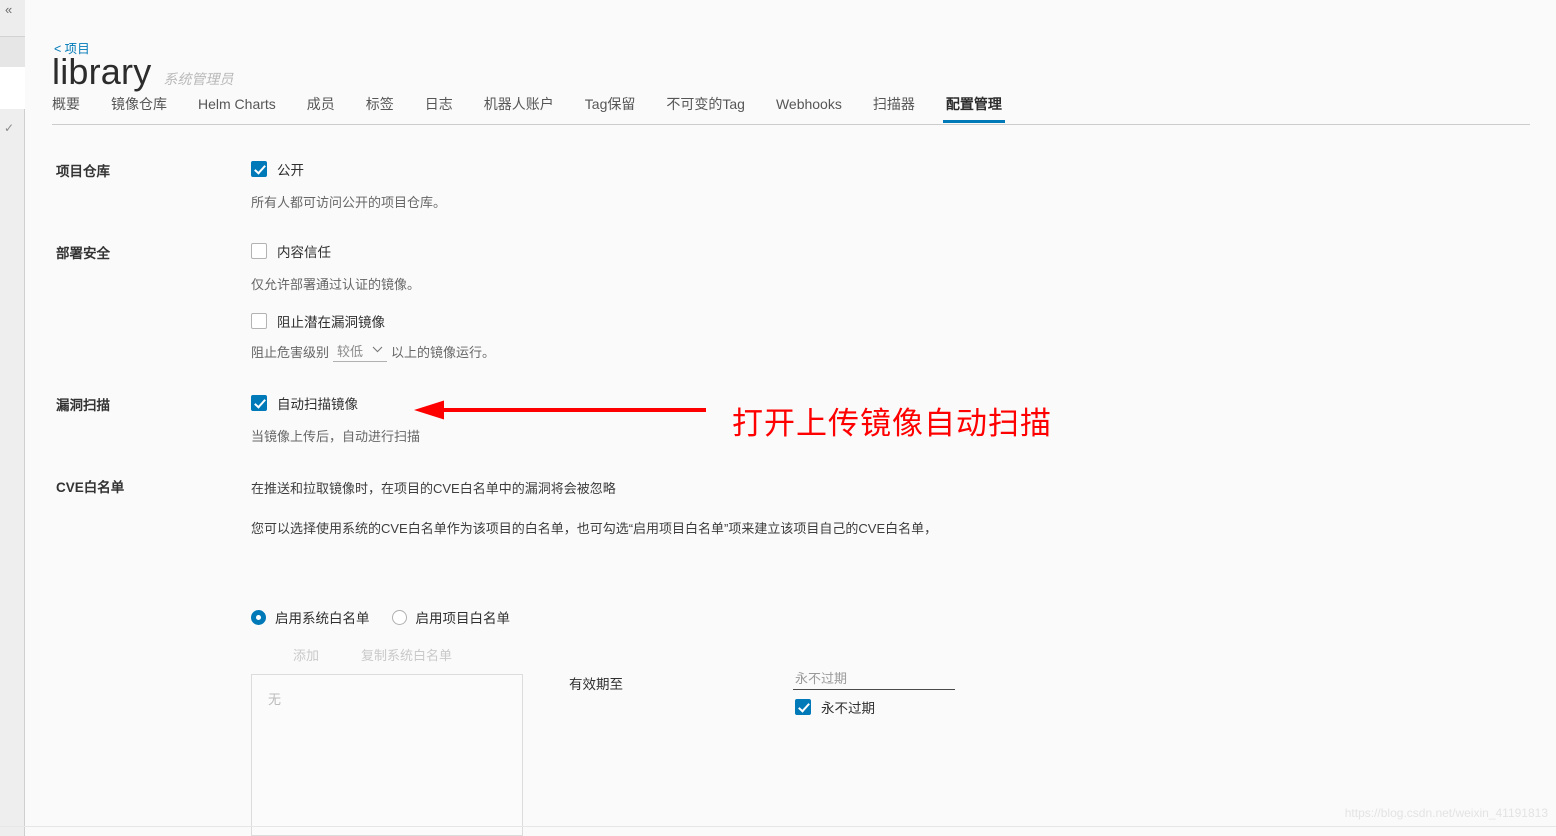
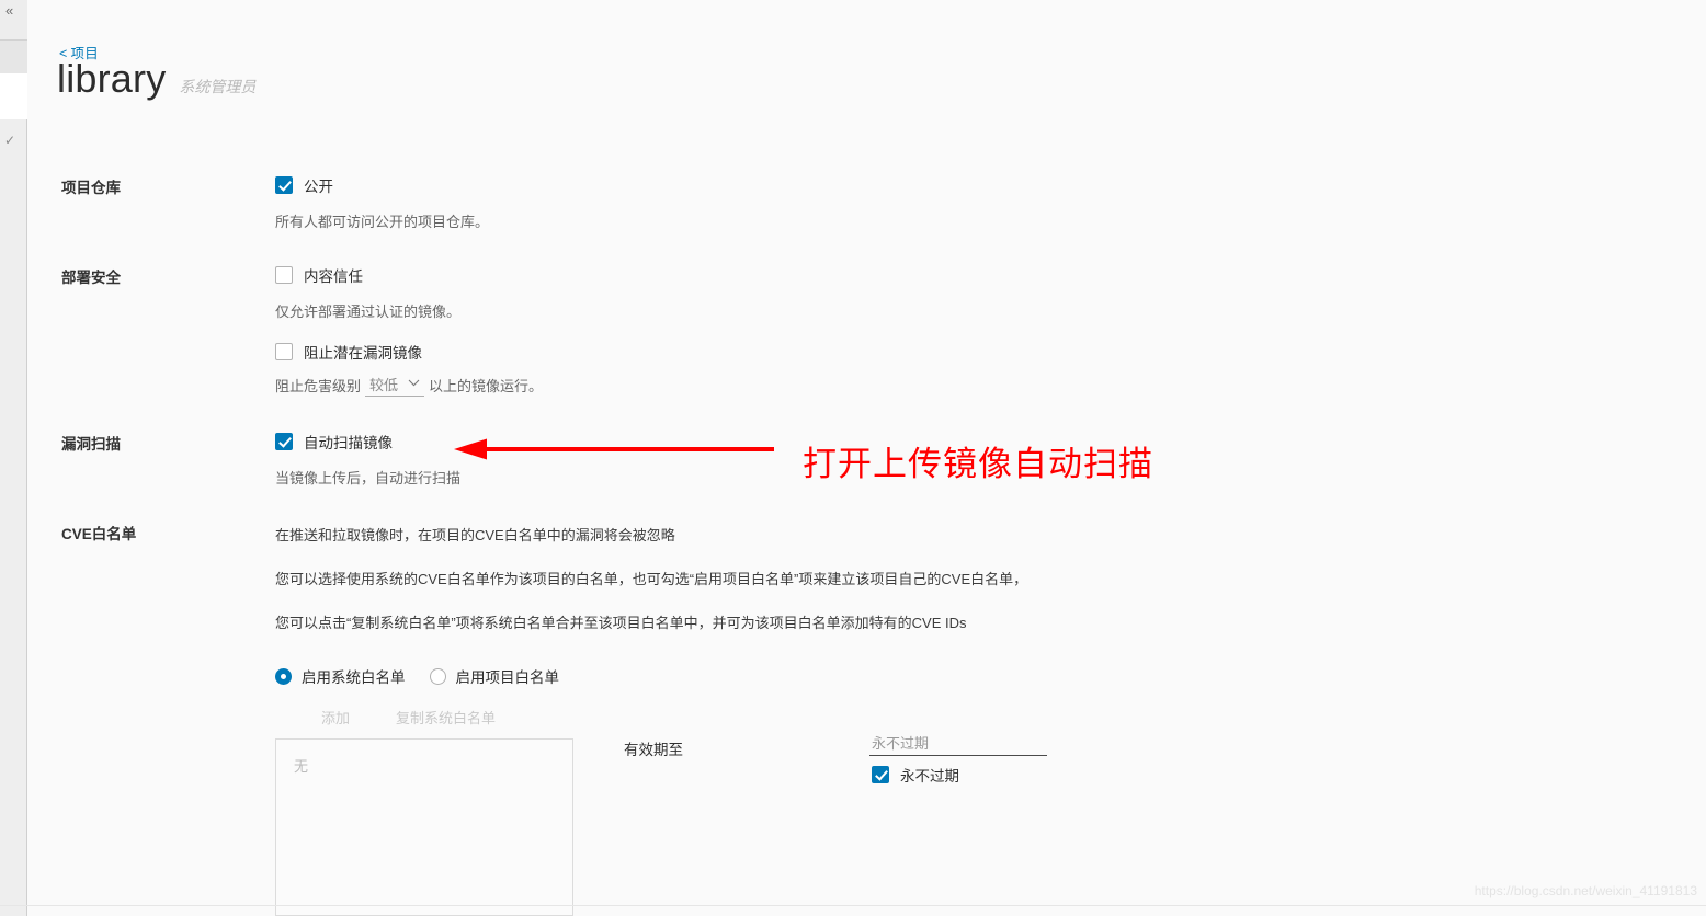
  «
  ✓
  < 项目
  library
  系统管理员
- 概要
- 镜像仓库
- Helm Charts
- 成员
- 标签
- 日志
- 机器人账户
- Tag保留
- 不可变的Tag
- Webhooks
- 扫描器
- 配置管理
  项目仓库
  公开
  所有人都可访问公开的项目仓库。
  部署安全
  内容信任
  仅允许部署通过认证的镜像。
  阻止潜在漏洞镜像
  阻止危害级别
  较低
  以上的镜像运行。
  漏洞扫描
  自动扫描镜像
  当镜像上传后，自动进行扫描
  CVE白名单
  在推送和拉取镜像时，在项目的CVE白名单中的漏洞将会被忽略
  您可以选择使用系统的CVE白名单作为该项目的白名单，也可勾选“启用项目白名单”项来建立该项目自己的CVE白名单，
+ 您可以点击“复制系统白名单”项将系统白名单合并至该项目白名单中，并可为该项目白名单添加特有的CVE IDs
  启用系统白名单
  启用项目白名单
  添加
  复制系统白名单
  无
  有效期至
  永不过期
  永不过期
  打开上传镜像自动扫描
